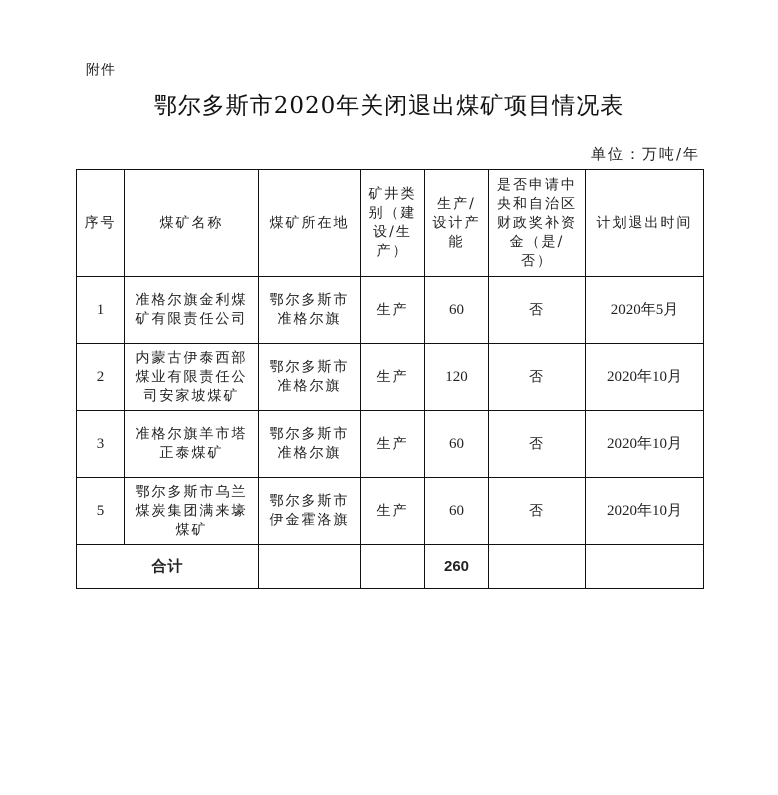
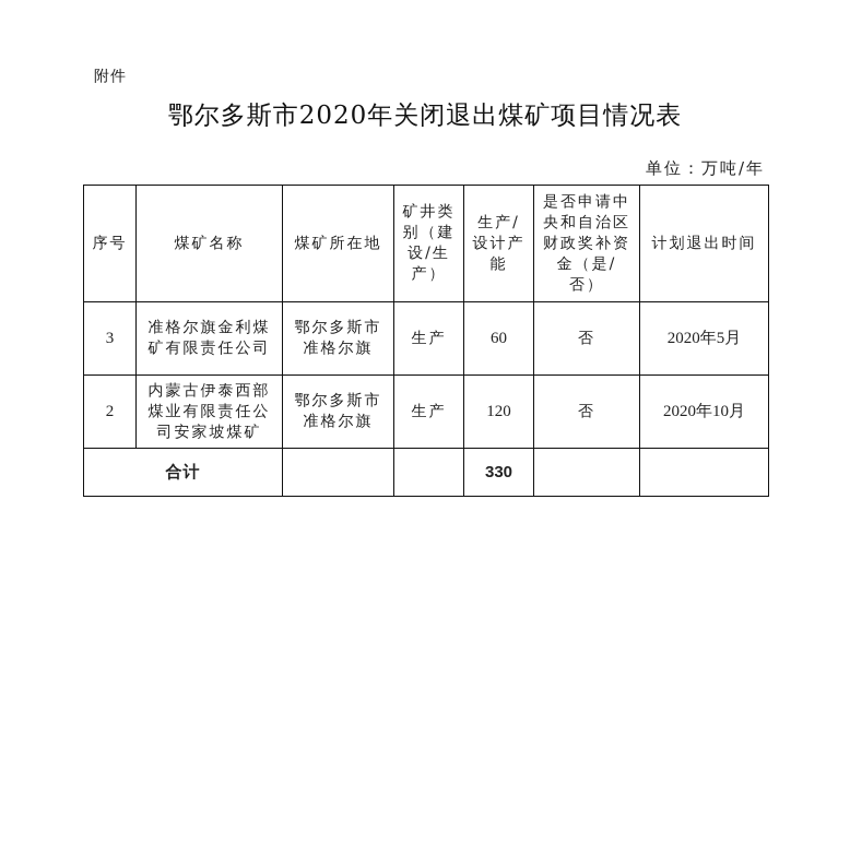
  附件
  鄂尔多斯市2020年关闭退出煤矿项目情况表
  单位：万吨/年
  序号	煤矿名称	煤矿所在地	矿井类别（建设/生产）	生产/设计产能	是否申请中央和自治区财政奖补资金（是/否）	计划退出时间
- 1	准格尔旗金利煤矿有限责任公司	鄂尔多斯市准格尔旗	生产	60	否	2020年5月
+ 3	准格尔旗金利煤矿有限责任公司	鄂尔多斯市准格尔旗	生产	60	否	2020年5月
  2	内蒙古伊泰西部煤业有限责任公司安家坡煤矿	鄂尔多斯市准格尔旗	生产	120	否	2020年10月
- 3	准格尔旗羊市塔正泰煤矿	鄂尔多斯市准格尔旗	生产	60	否	2020年10月
- 5	鄂尔多斯市乌兰煤炭集团满来壕煤矿	鄂尔多斯市伊金霍洛旗	生产	60	否	2020年10月
- 合计			260
+ 合计			330
